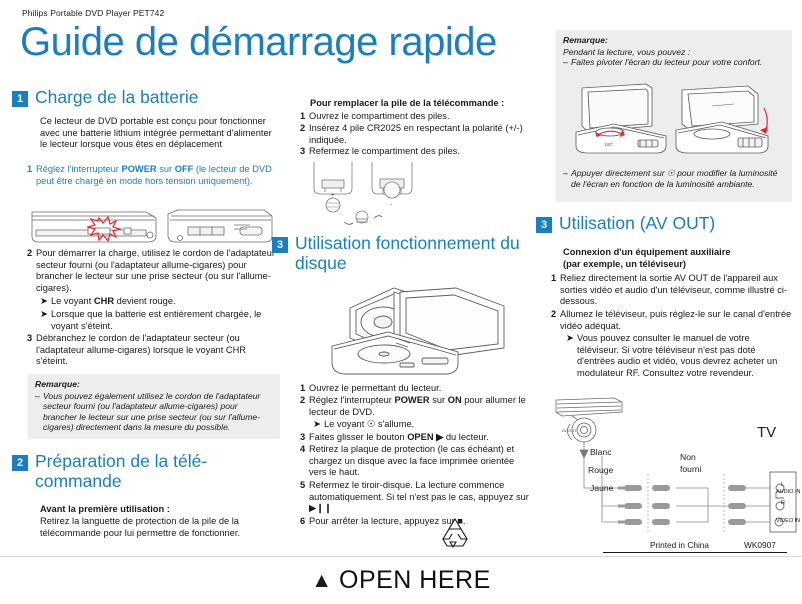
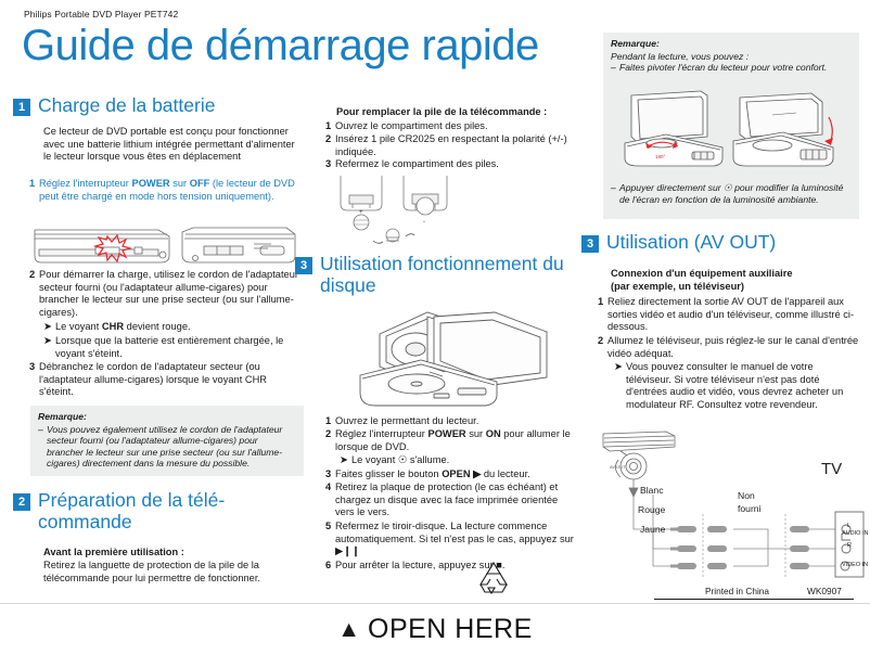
  Philips Portable DVD Player PET742
  Guide de démarrage rapide
  1
  Charge de la batterie
  Ce lecteur de DVD portable est conçu pour fonctionner avec une batterie lithium intégrée permettant d'alimenter le lecteur lorsque vous êtes en déplacement
  1
  Réglez l'interrupteur POWER sur OFF (le lecteur de DVD peut être chargé en mode hors tension uniquement).
  2
  Pour démarrer la charge, utilisez le cordon de l'adaptateur secteur fourni (ou l'adaptateur allume-cigares) pour brancher le lecteur sur une prise secteur (ou sur l'allume-cigares).
  ➤
  Le voyant CHR devient rouge.
  ➤
  Lorsque que la batterie est entièrement chargée, le voyant s'éteint.
  3
  Débranchez le cordon de l'adaptateur secteur (ou l'adaptateur allume-cigares) lorsque le voyant CHR s'éteint.
  Remarque:
  –
  Vous pouvez également utilisez le cordon de l'adaptateur secteur fourni (ou l'adaptateur allume-cigares) pour brancher le lecteur sur une prise secteur (ou sur l'allume-cigares) directement dans la mesure du possible.
  2
  Préparation de la télé-commande
  Avant la première utilisation :
  Retirez la languette de protection de la pile de la télécommande pour lui permettre de fonctionner.
  Pour remplacer la pile de la télécommande :
  1
  Ouvrez le compartiment des piles.
  2
- Insérez 4 pile CR2025 en respectant la polarité (+/-) indiquée.
+ Insérez 1 pile CR2025 en respectant la polarité (+/-) indiquée.
  3
  Refermez le compartiment des piles.
  3
  Utilisation fonctionnement du disque
  1
  Ouvrez le permettant du lecteur.
  2
- Réglez l'interrupteur POWER sur ON pour allumer le lecteur de DVD.
+ Réglez l'interrupteur POWER sur ON pour allumer le lorsque de DVD.
  ➤
  Le voyant ☉ s'allume.
  3
  Faites glisser le bouton OPEN ▶ du lecteur.
  4
- Retirez la plaque de protection (le cas échéant) et chargez un disque avec la face imprimée orientée vers le haut.
+ Retirez la plaque de protection (le cas échéant) et chargez un disque avec la face imprimée orientée vers le vers.
  5
  Refermez le tiroir-disque. La lecture commence automatiquement. Si tel n'est pas le cas, appuyez sur ▶❙❙
  6
  Pour arrêter la lecture, appuyez su ■.
  Remarque:
  Pendant la lecture, vous pouvez :
  –
  Faites pivoter l'écran du lecteur pour votre confort.
  –
  Appuyer directement sur ☉ pour modifier la luminosité de l'écran en fonction de la luminosité ambiante.
  3
  Utilisation (AV OUT)
  Connexion d'un équipement auxiliaire
  (par exemple, un téléviseur)
  1
  Reliez directement la sortie AV OUT de l'appareil aux sorties vidéo et audio d'un téléviseur, comme illustré ci-dessous.
  2
  Allumez le téléviseur, puis réglez-le sur le canal d'entrée vidéo adéquat.
  ➤
  Vous pouvez consulter le manuel de votre téléviseur. Si votre téléviseur n'est pas doté d'entrées audio et vidéo, vous devrez acheter un modulateur RF. Consultez votre revendeur.
  Blanc
  Rouge
  Jaune
  Non
  fourni
  TV
  Printed in China
  WK0907
  ▲
  OPEN HERE
